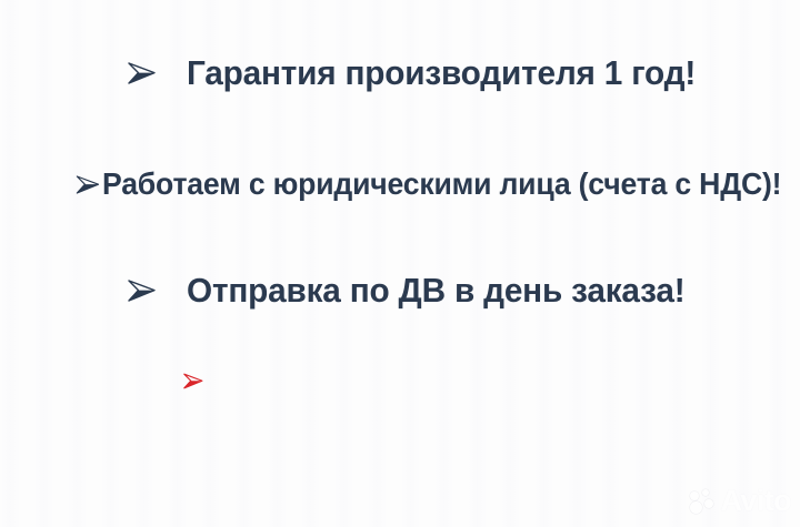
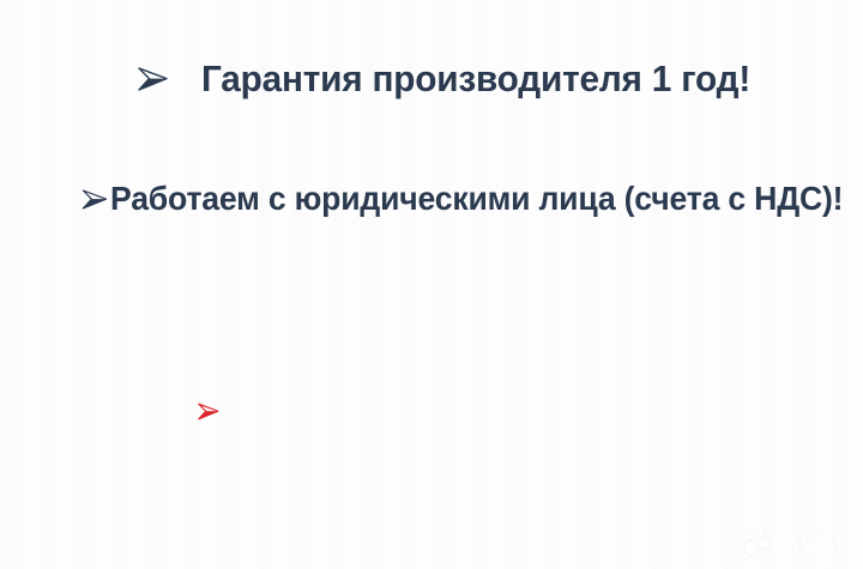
  Гарантия производителя 1 год!
  Работаем с юридическими лица (счета с НДС)!
- Отправка по ДВ в день заказа!
